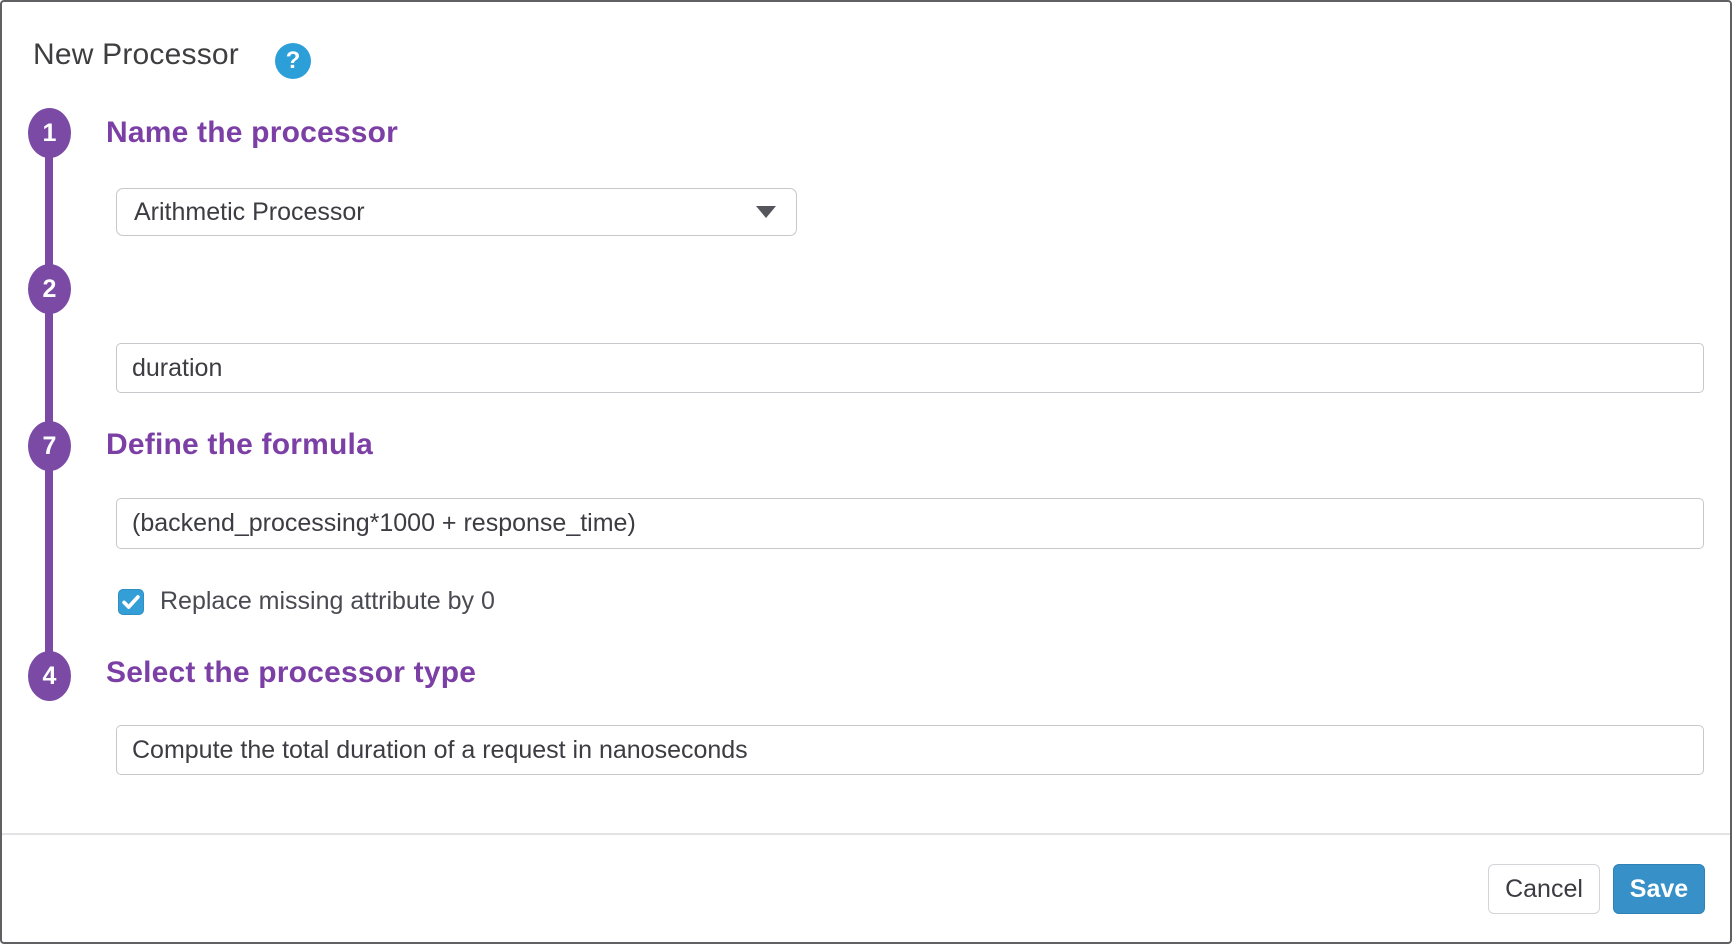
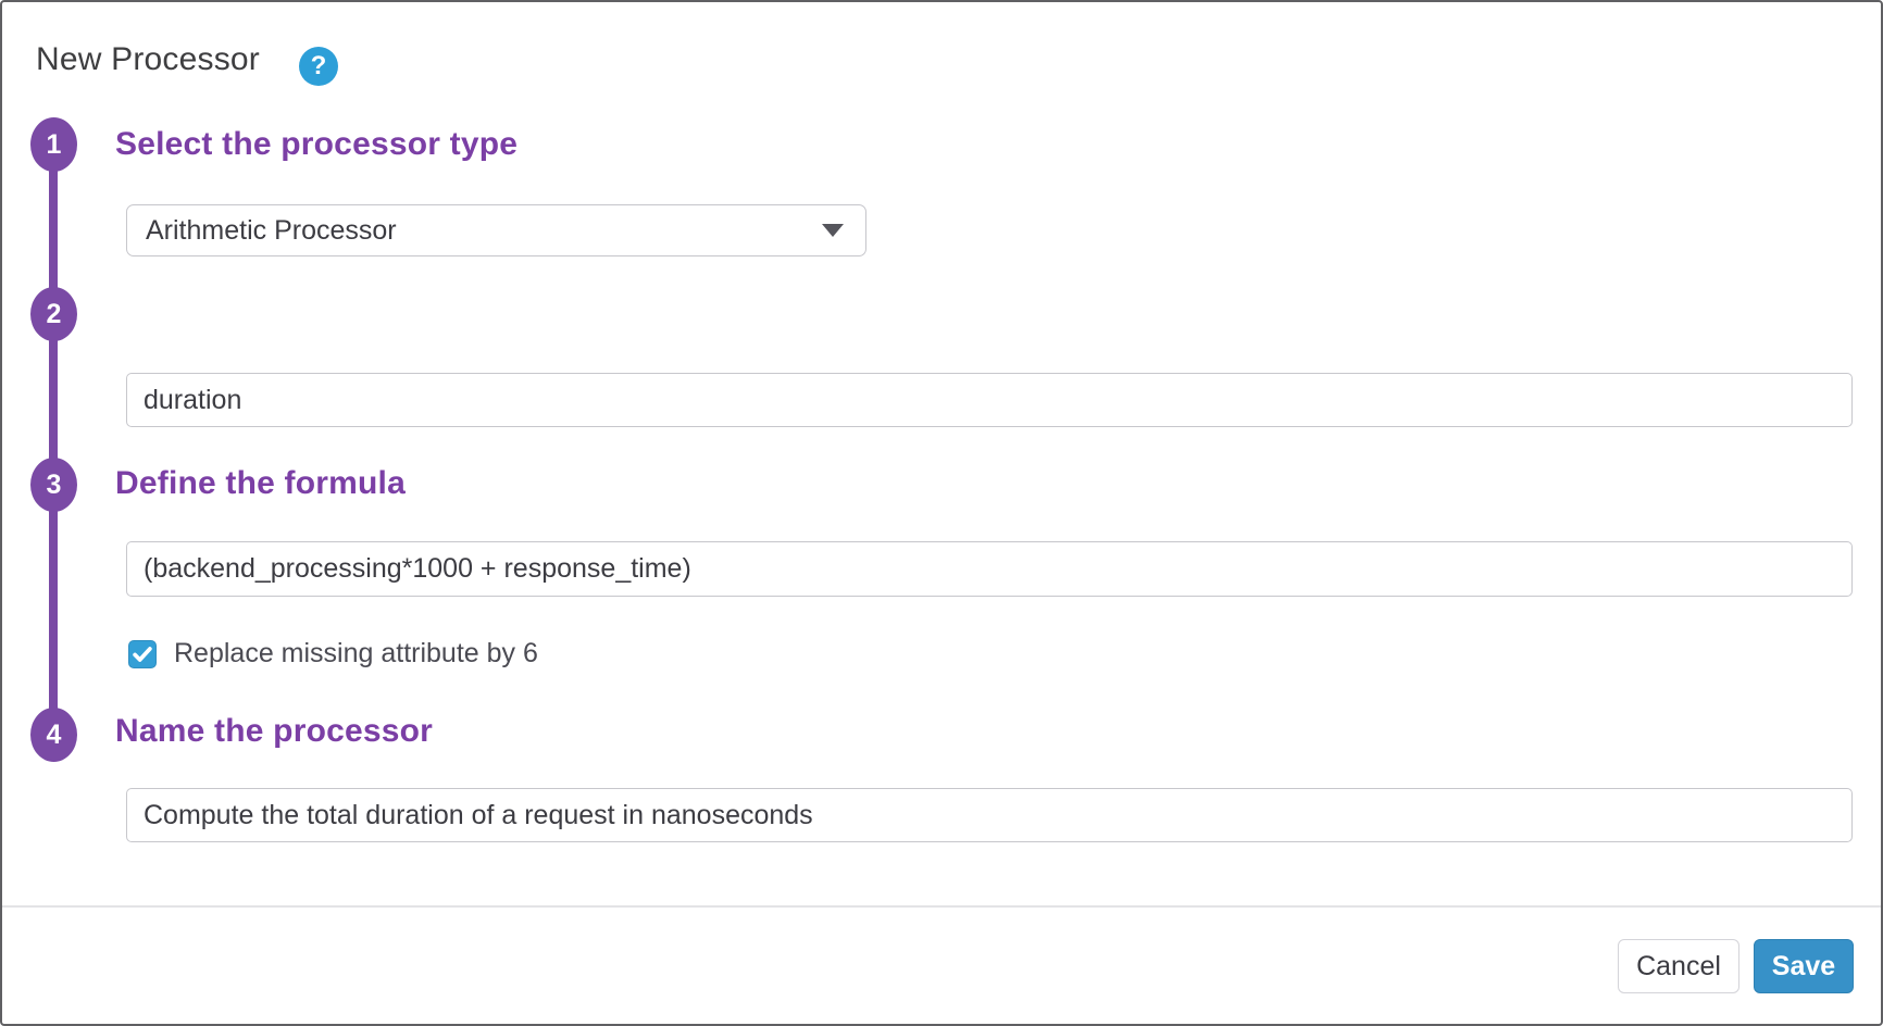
  New Processor
  ?
  1
- Name the processor
+ Select the processor type
  Arithmetic Processor
  2
  duration
- 7
+ 3
  Define the formula
  (backend_processing*1000 + response_time)
- Replace missing attribute by 0
+ Replace missing attribute by 6
  4
- Select the processor type
+ Name the processor
  Compute the total duration of a request in nanoseconds
  Cancel
  Save
